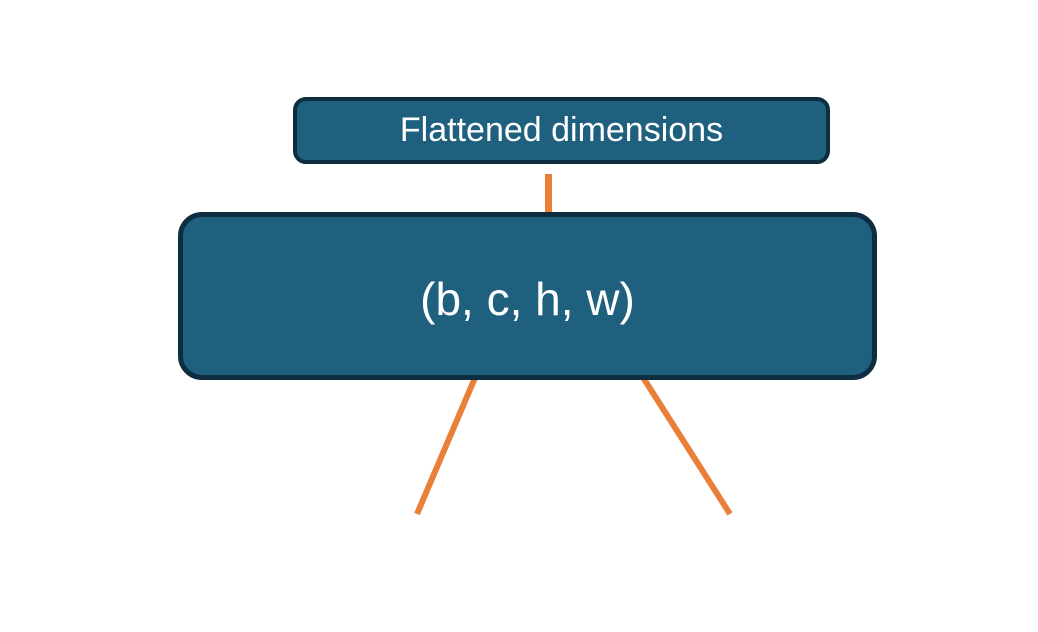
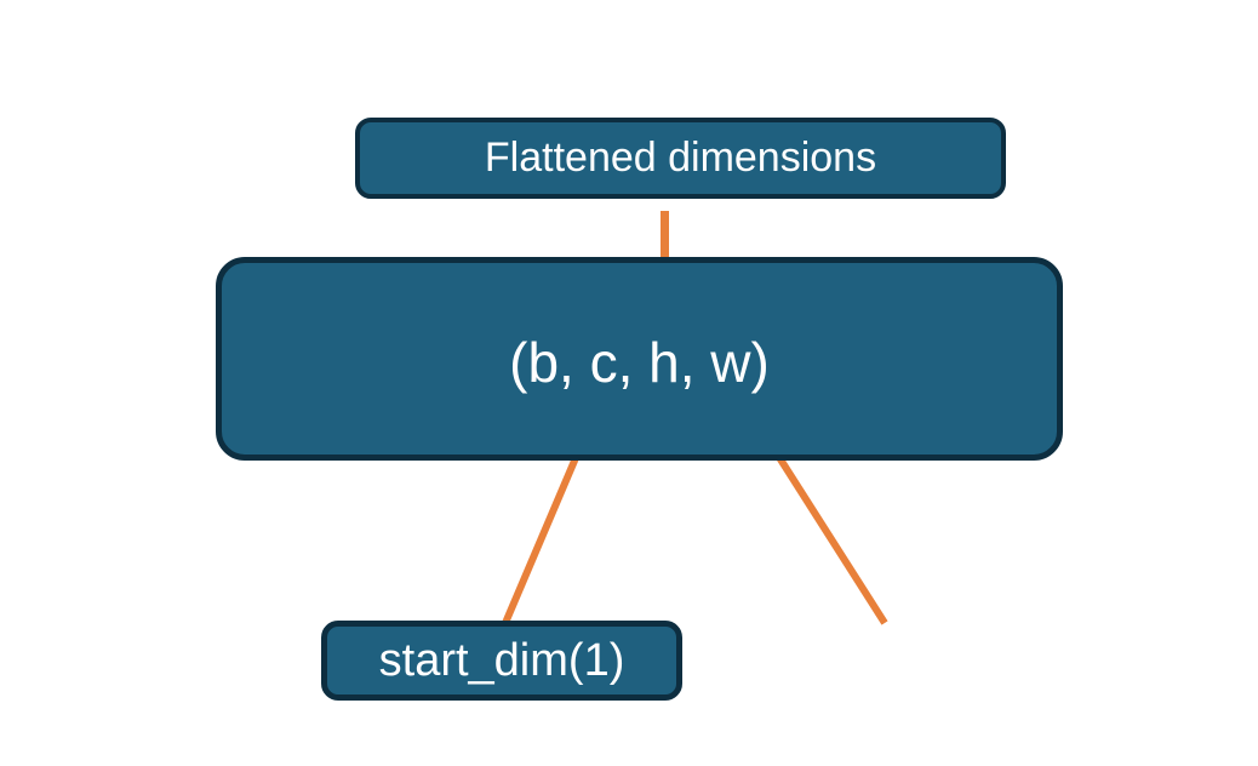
  Flattened dimensions
  (b, c, h, w)
+ start_dim(1)
